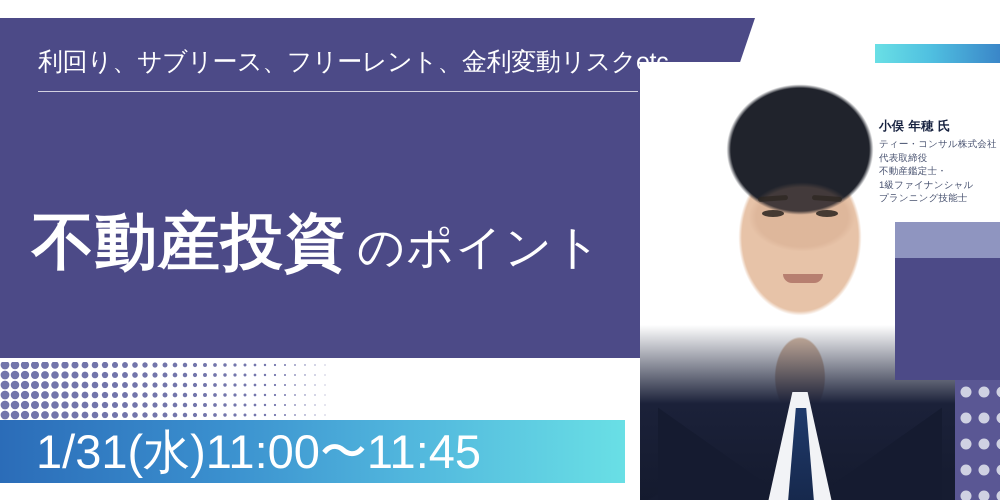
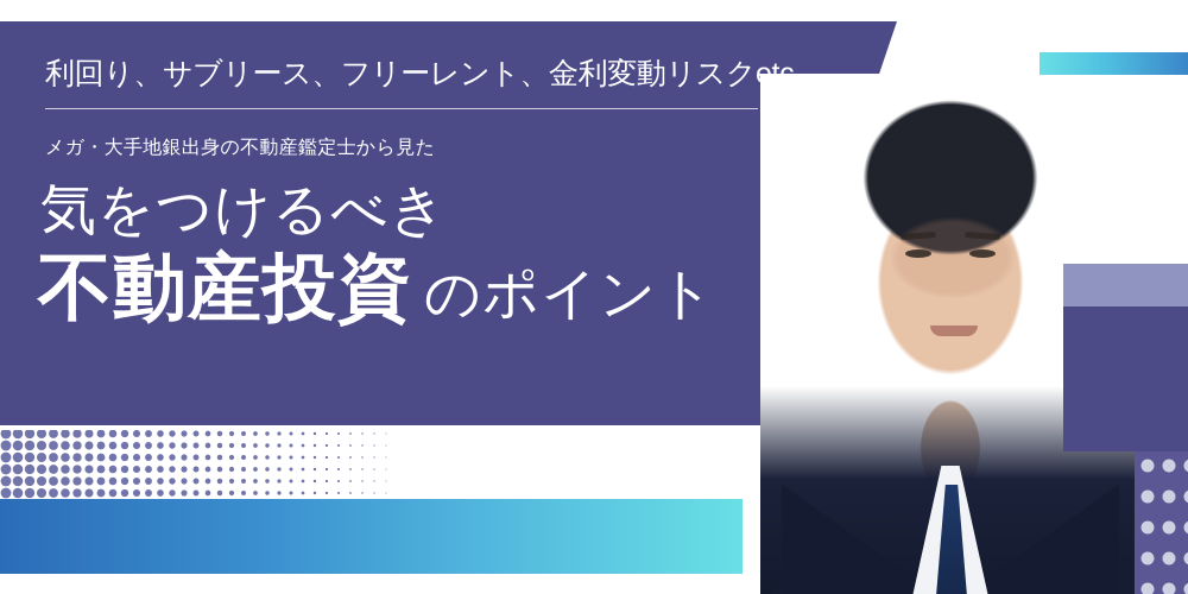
  利回り、サブリース、フリーレント、金利変動リスクetc.
+ メガ・大手地銀出身の不動産鑑定士から見た
+ 気をつけるべき
  不動産投資 のポイント
- 1/31(水)11:00〜11:45
- 小俣 年穂 氏
- ティー・コンサル株式会社
- 代表取締役
- 不動産鑑定士・
- 1級ファイナンシャル
- プランニング技能士
